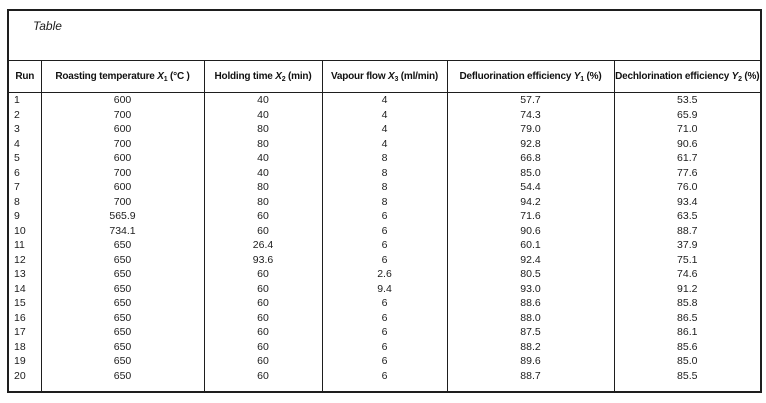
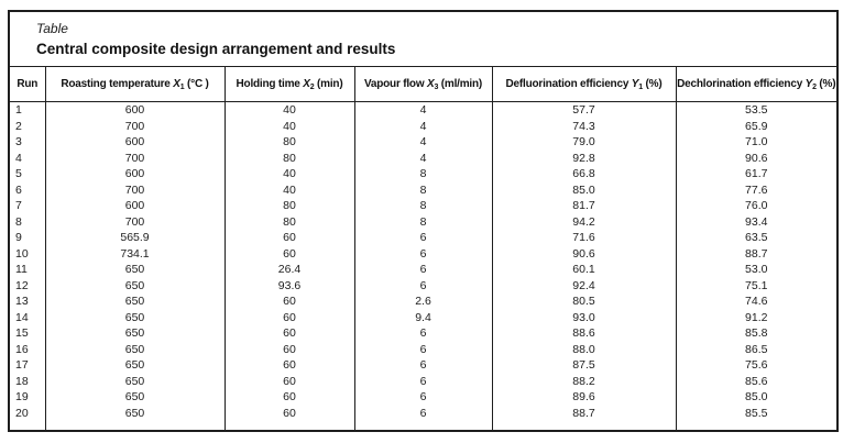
  Table
+ Central composite design arrangement and results
  Run	Roasting temperature X (°C )	Holding time X (min)	Vapour flow X (ml/min)	Defluorination efficiency Y (%)	Dechlorination efficiency Y (%)
  1	600	40	4	57.7	53.5
  2	700	40	4	74.3	65.9
  3	600	80	4	79.0	71.0
  4	700	80	4	92.8	90.6
  5	600	40	8	66.8	61.7
  6	700	40	8	85.0	77.6
- 7	600	80	8	54.4	76.0
+ 7	600	80	8	81.7	76.0
  8	700	80	8	94.2	93.4
  9	565.9	60	6	71.6	63.5
  10	734.1	60	6	90.6	88.7
- 11	650	26.4	6	60.1	37.9
+ 11	650	26.4	6	60.1	53.0
  12	650	93.6	6	92.4	75.1
  13	650	60	2.6	80.5	74.6
  14	650	60	9.4	93.0	91.2
  15	650	60	6	88.6	85.8
  16	650	60	6	88.0	86.5
- 17	650	60	6	87.5	86.1
+ 17	650	60	6	87.5	75.6
  18	650	60	6	88.2	85.6
  19	650	60	6	89.6	85.0
  20	650	60	6	88.7	85.5
